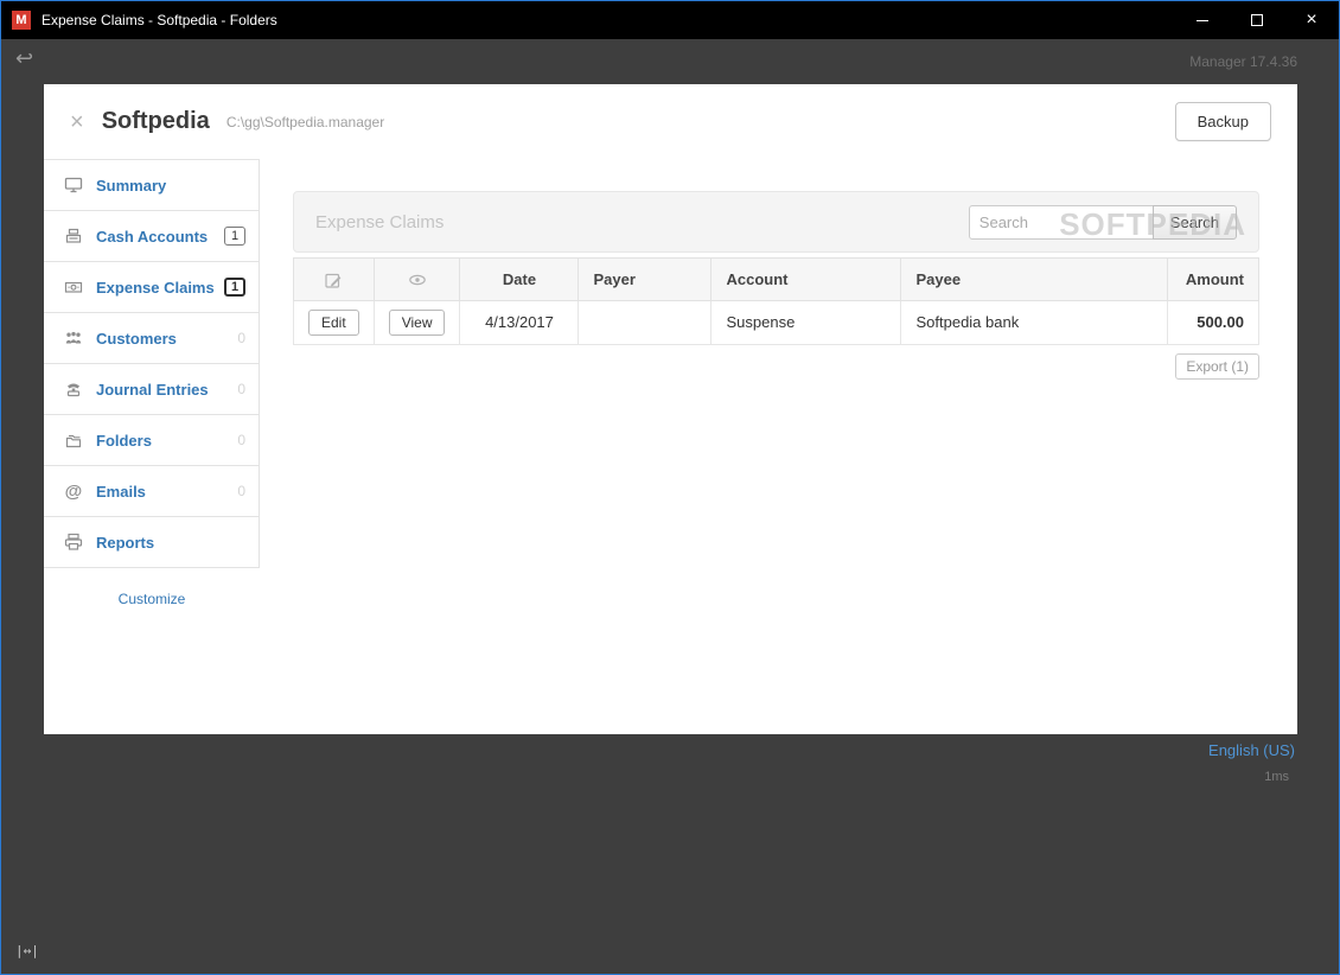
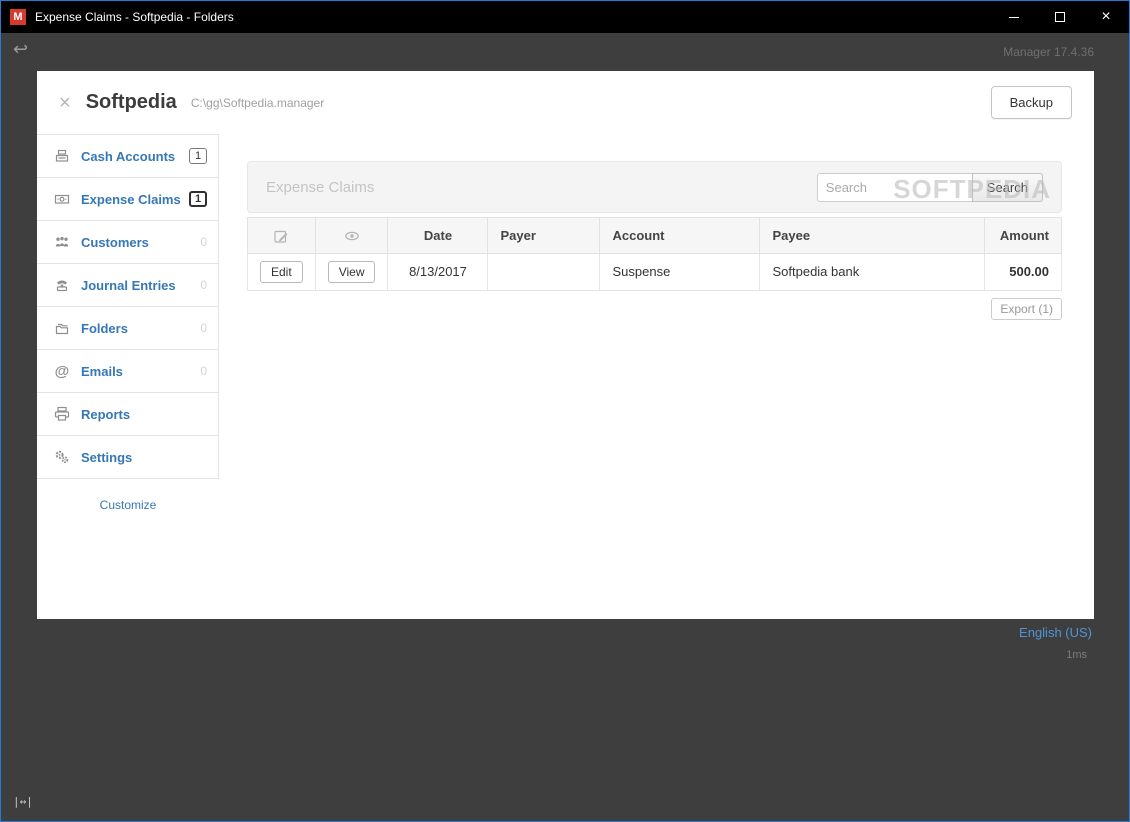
  M
  Expense Claims - Softpedia - Folders
  ×
  ↩
  Manager 17.4.36
  ×
  Softpedia
  C:\gg\Softpedia.manager
  Backup
- Summary
  Cash Accounts
  1
  Expense Claims
  1
  Customers
  0
  Journal Entries
  0
  Folders
  0
  @
  Emails
  0
  Reports
+ Settings
  Customize
  Expense Claims
  SOFTPEDIA
  Search
  Search
  		Date	Payer	Account	Payee	Amount
- Edit	View	4/13/2017		Suspense	Softpedia bank	500.00
+ Edit	View	8/13/2017		Suspense	Softpedia bank	500.00
  Export (1)
  English (US)
  1ms
  |↔|
